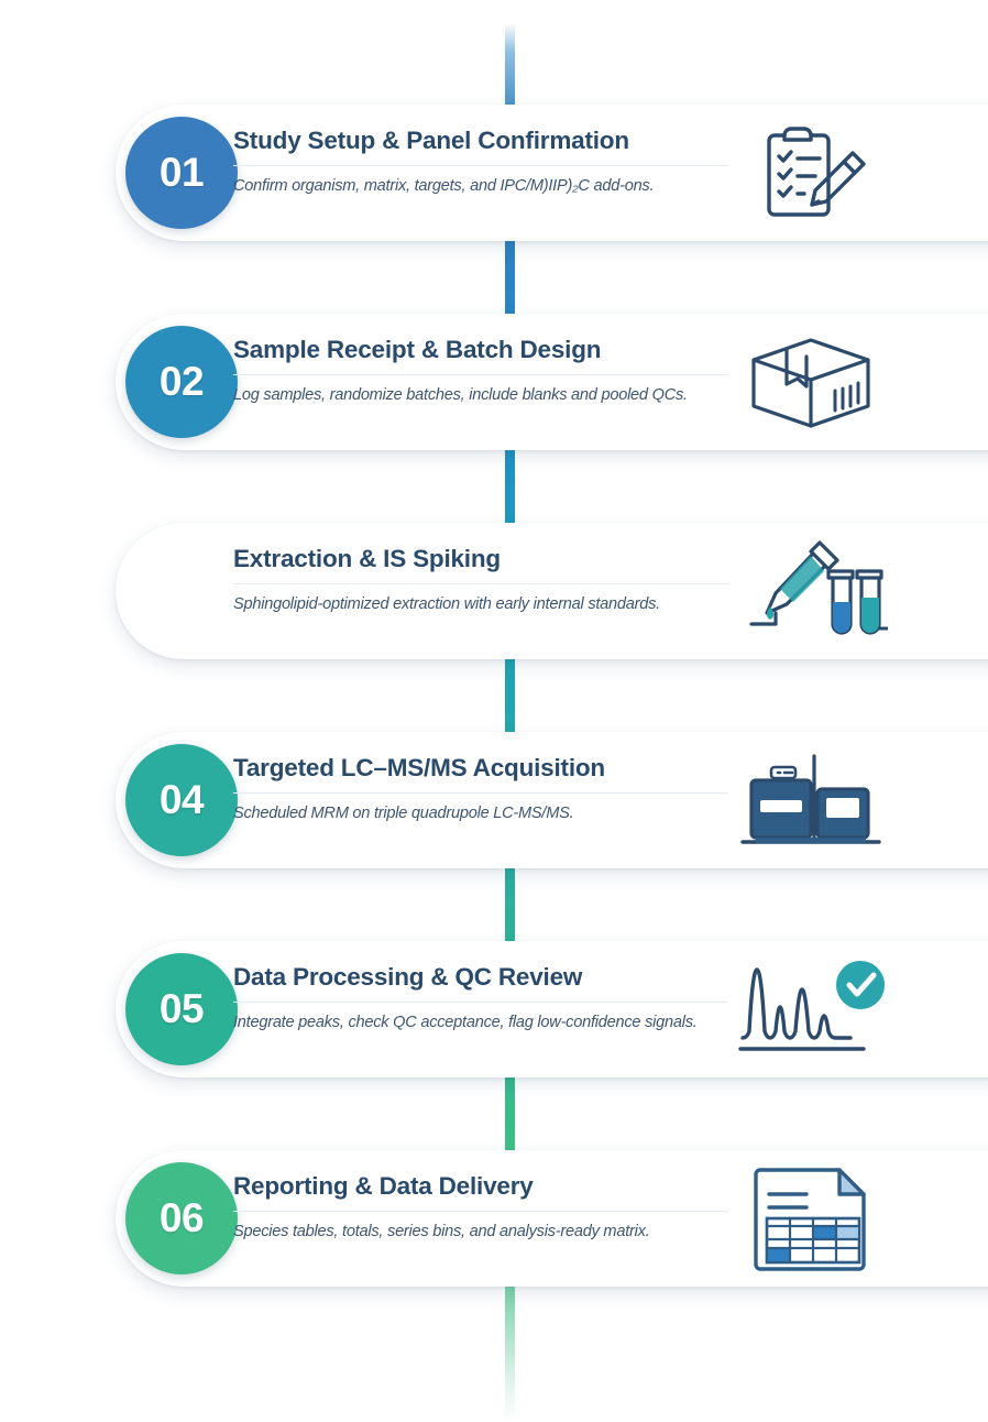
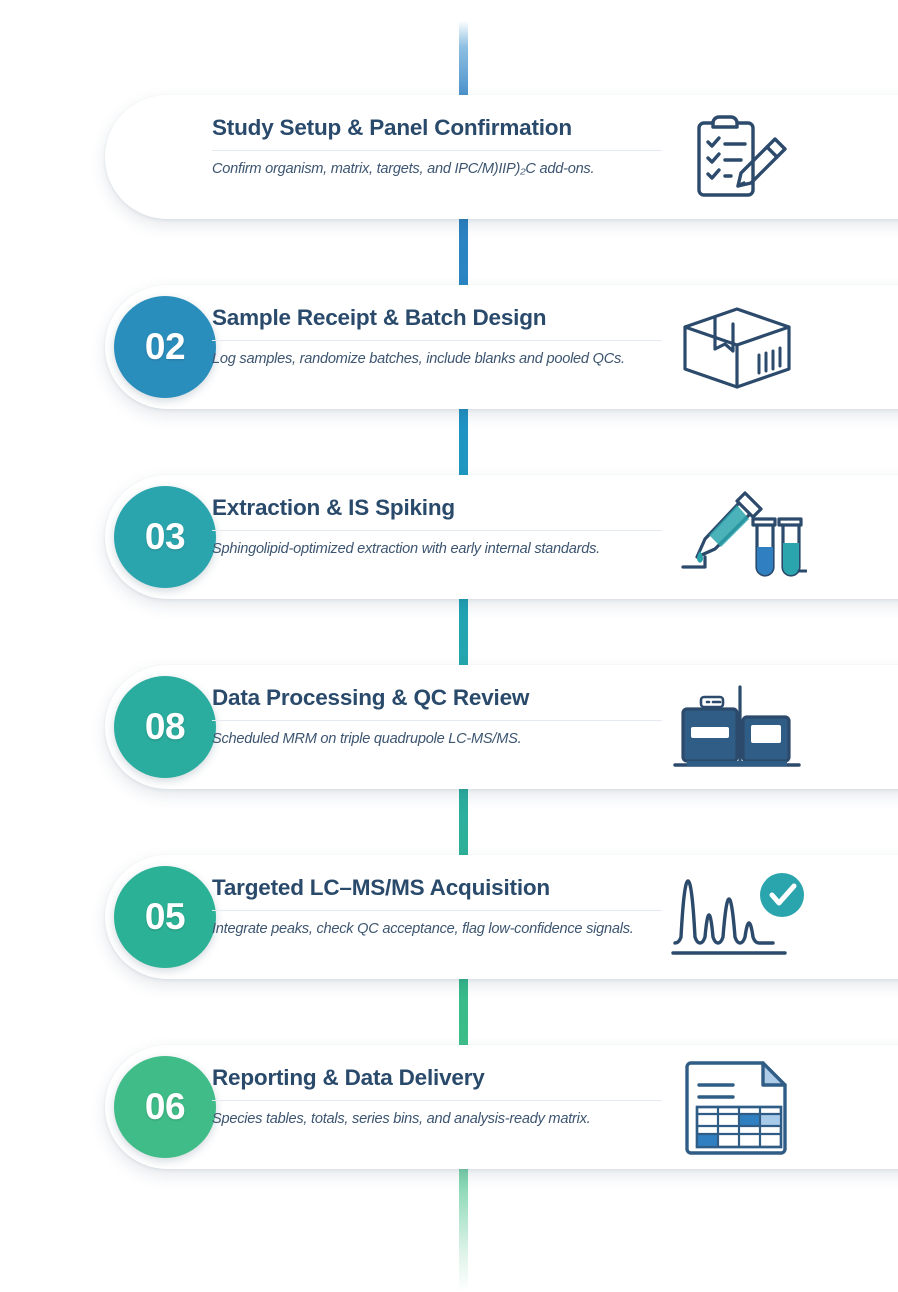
- 01
  Study Setup & Panel Confirmation
  Confirm organism, matrix, targets, and IPC/M)IIP)₂C add-ons.
  02
  Sample Receipt & Batch Design
  Log samples, randomize batches, include blanks and pooled QCs.
+ 03
  Extraction & IS Spiking
  Sphingolipid-optimized extraction with early internal standards.
- 04
+ 08
- Targeted LC–MS/MS Acquisition
+ Data Processing & QC Review
  Scheduled MRM on triple quadrupole LC-MS/MS.
  05
- Data Processing & QC Review
+ Targeted LC–MS/MS Acquisition
  Integrate peaks, check QC acceptance, flag low-confidence signals.
  06
  Reporting & Data Delivery
  Species tables, totals, series bins, and analysis-ready matrix.
